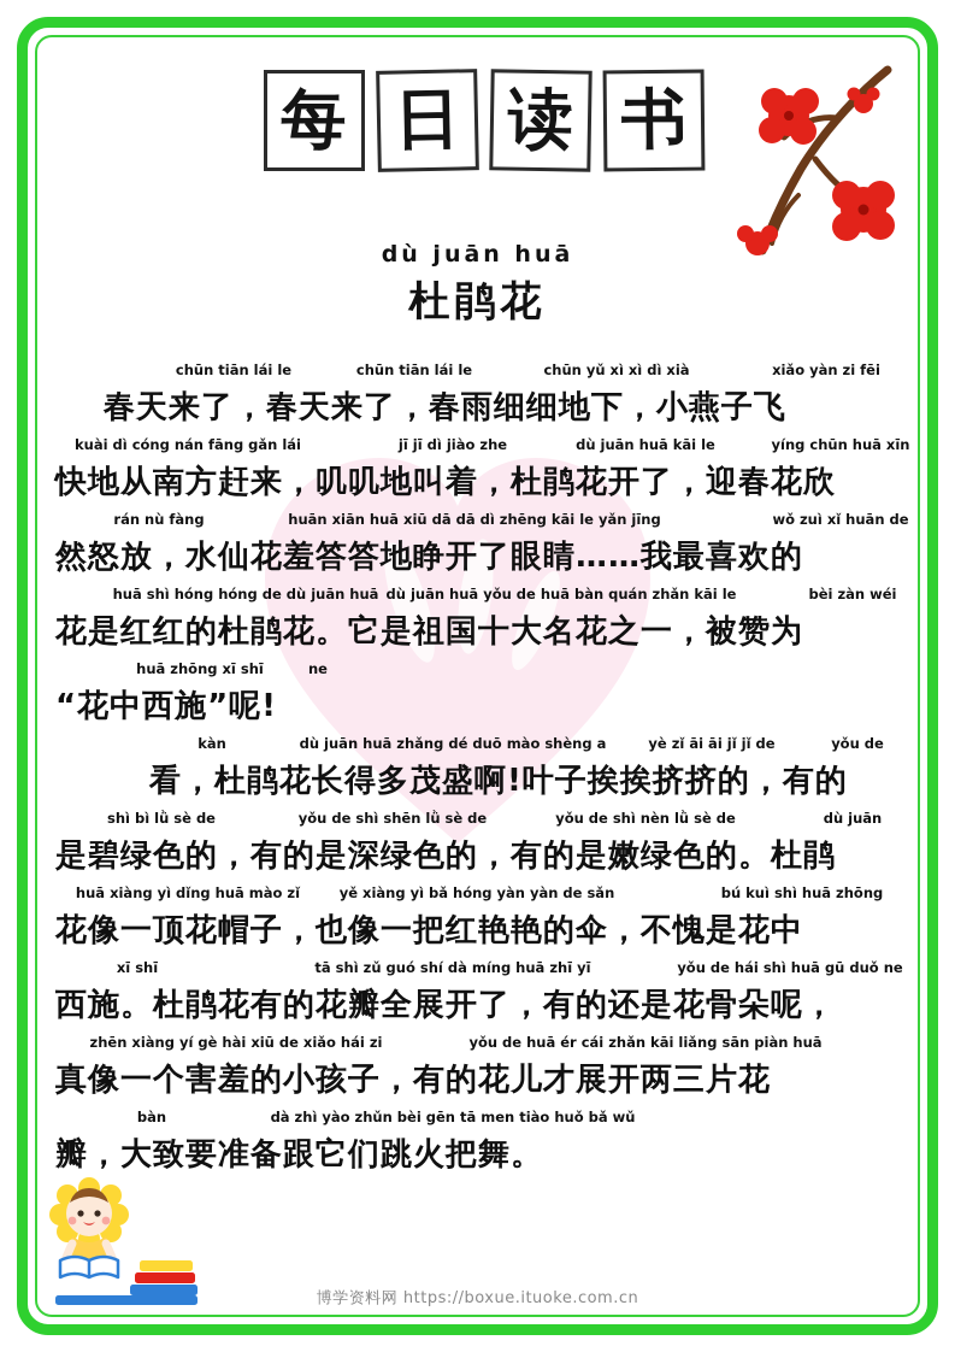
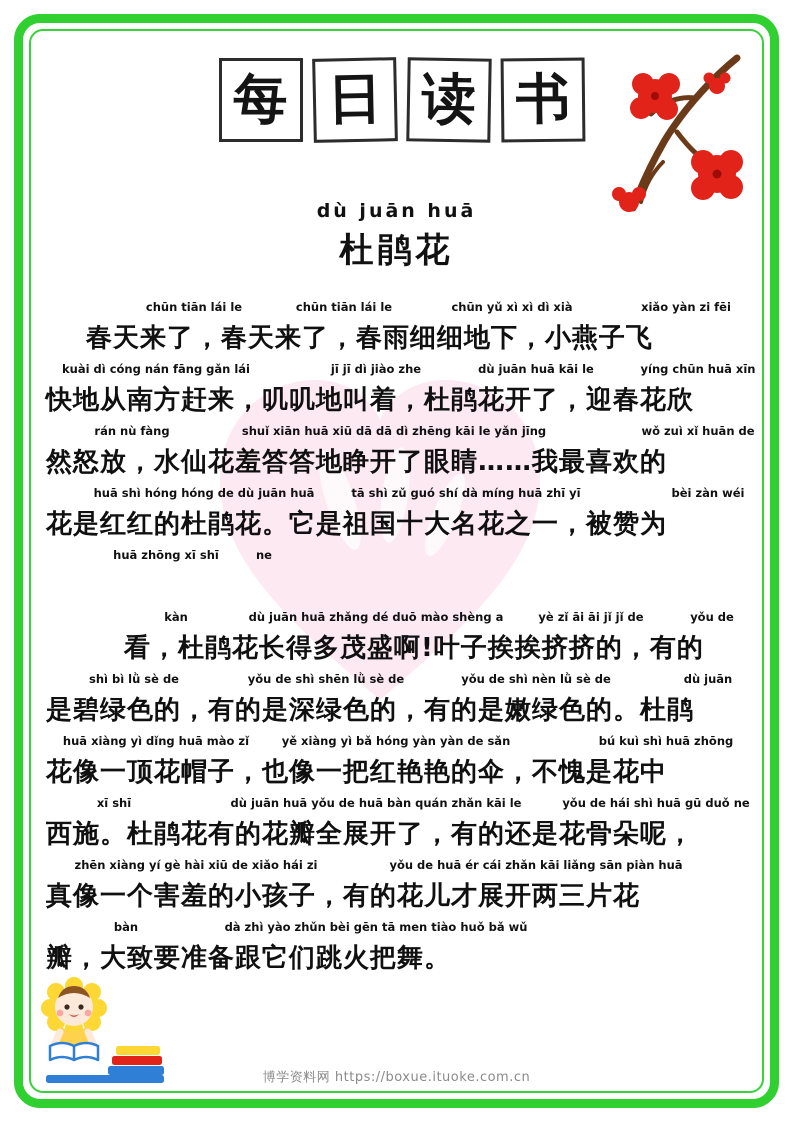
  每
  读
  书
  dù juān huā
  杜鹃花
  chūn tiān lái le
  chūn tiān lái le
  chūn yǔ xì xì dì xià
  xiǎo yàn zi fēi
  春天来了，春天来了，春雨细细地下，小燕子飞
  kuài dì cóng nán fāng gǎn lái
  jī jī dì jiào zhe
  dù juān huā kāi le
  yíng chūn huā xīn
  快地从南方赶来，叽叽地叫着，杜鹃花开了，迎春花欣
  rán nù fàng
- huān xiān huā xiū dā dā dì zhēng kāi le yǎn jīng
+ shuǐ xiān huā xiū dā dā dì zhēng kāi le yǎn jīng
  wǒ zuì xǐ huān de
  然怒放，水仙花羞答答地睁开了眼睛……我最喜欢的
  huā shì hóng hóng de dù juān huā
- dù juān huā yǒu de huā bàn quán zhǎn kāi le
+ tā shì zǔ guó shí dà míng huā zhī yī
  bèi zàn wéi
  花是红红的杜鹃花。它是祖国十大名花之一，被赞为
  huā zhōng xī shī
  ne
- “花中西施”呢!
  kàn
  dù juān huā zhǎng dé duō mào shèng a
  yè zǐ āi āi jǐ jǐ de
  yǒu de
  看，杜鹃花长得多茂盛啊!叶子挨挨挤挤的，有的
  shì bì lǜ sè de
  yǒu de shì shēn lǜ sè de
  yǒu de shì nèn lǜ sè de
  dù juān
  是碧绿色的，有的是深绿色的，有的是嫩绿色的。杜鹃
  huā xiàng yì dǐng huā mào zǐ
  yě xiàng yì bǎ hóng yàn yàn de sǎn
  bú kuì shì huā zhōng
  花像一顶花帽子，也像一把红艳艳的伞，不愧是花中
  xī shī
- tā shì zǔ guó shí dà míng huā zhī yī
+ dù juān huā yǒu de huā bàn quán zhǎn kāi le
  yǒu de hái shì huā gū duǒ ne
  西施。杜鹃花有的花瓣全展开了，有的还是花骨朵呢，
  zhēn xiàng yí gè hài xiū de xiǎo hái zi
  yǒu de huā ér cái zhǎn kāi liǎng sān piàn huā
  真像一个害羞的小孩子，有的花儿才展开两三片花
  bàn
  dà zhì yào zhǔn bèi gēn tā men tiào huǒ bǎ wǔ
  瓣，大致要准备跟它们跳火把舞。
  博学资料网 https://boxue.ituoke.com.cn
